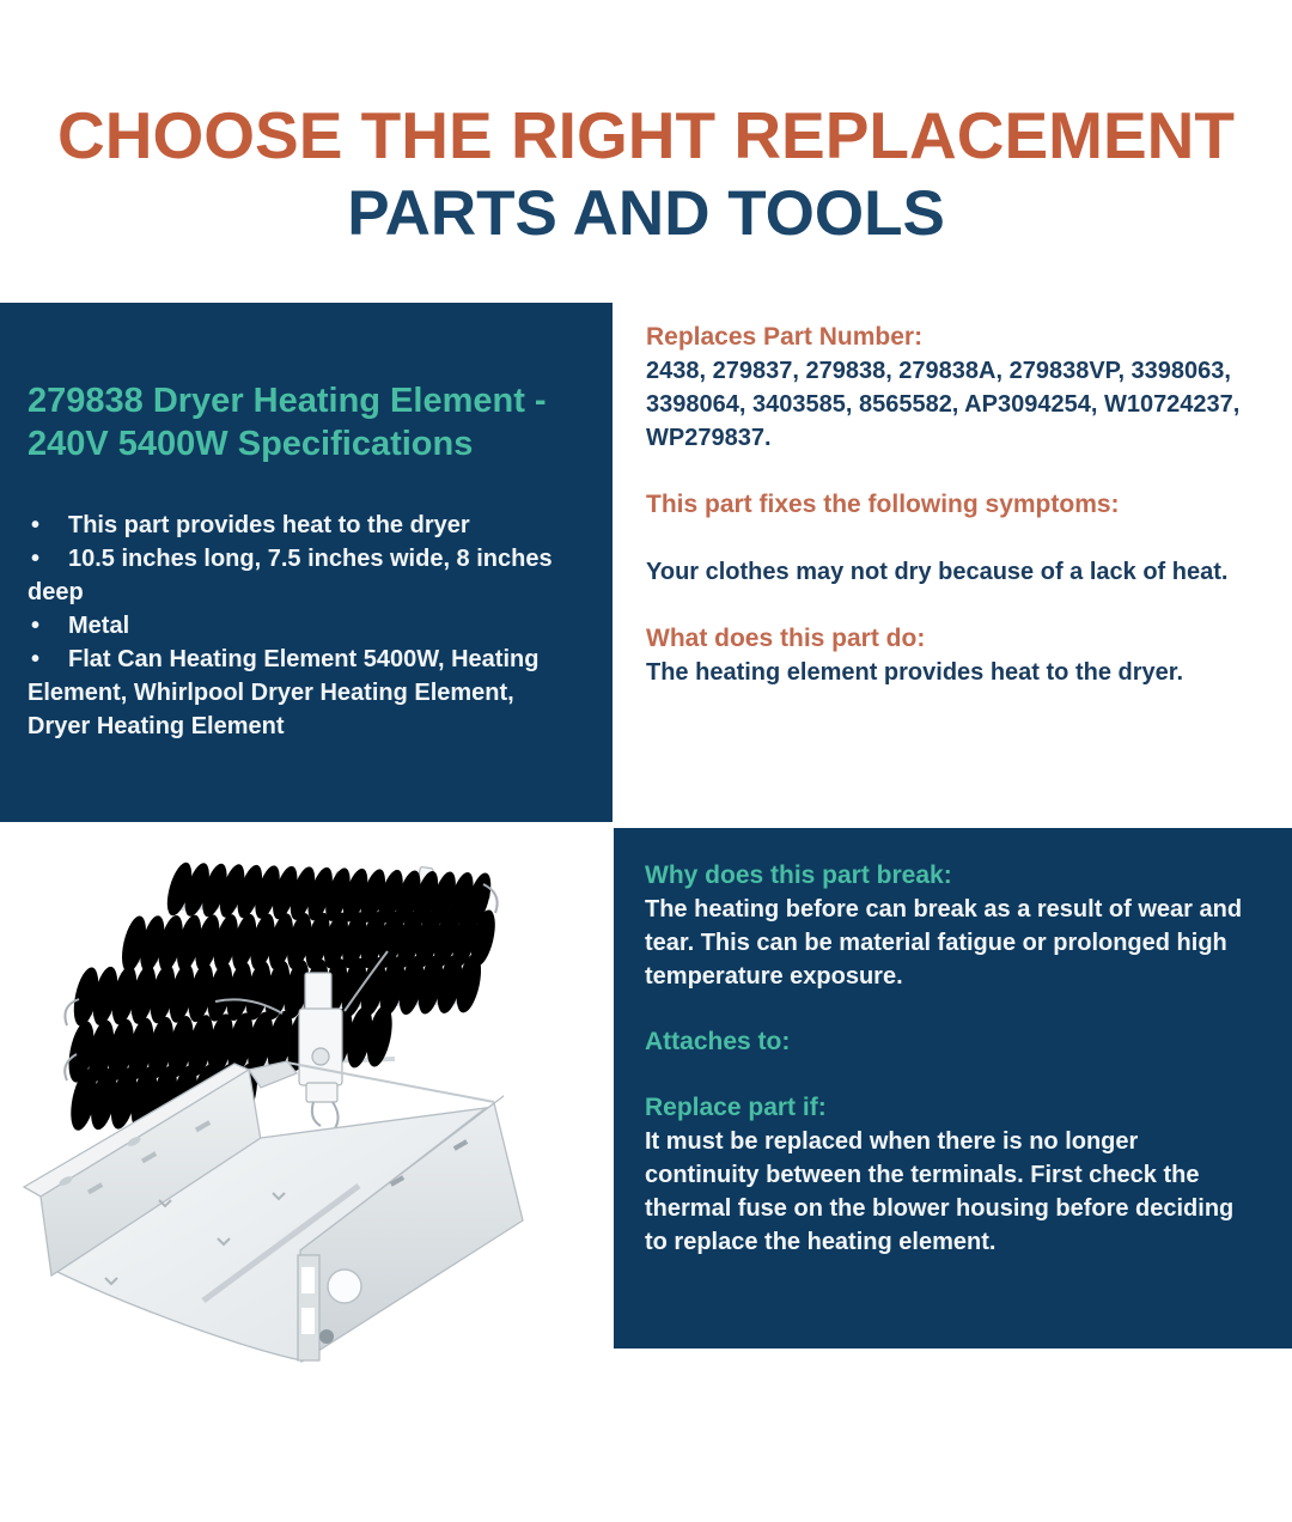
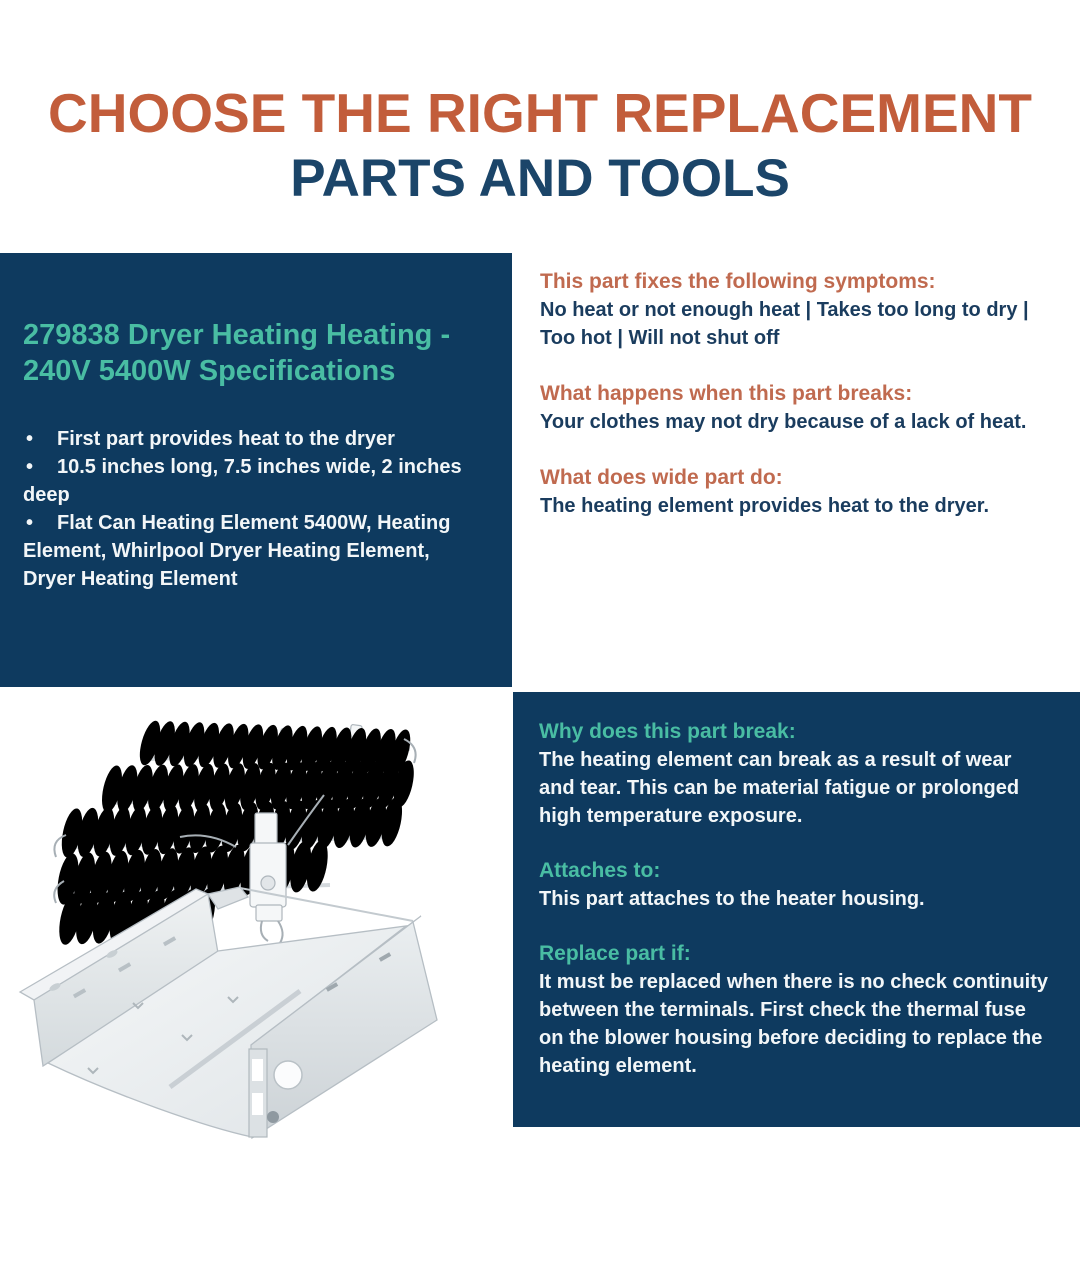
  CHOOSE THE RIGHT REPLACEMENT
  PARTS AND TOOLS
- 279838 Dryer Heating Element -
+ 279838 Dryer Heating Heating -
  240V 5400W Specifications
- • This part provides heat to the dryer
+ • First part provides heat to the dryer
- • 10.5 inches long, 7.5 inches wide, 8 inches deep
+ • 10.5 inches long, 7.5 inches wide, 2 inches deep
- • Metal
  • Flat Can Heating Element 5400W, Heating Element, Whirlpool Dryer Heating Element, Dryer Heating Element
- Replaces Part Number:
- 2438, 279837, 279838, 279838A, 279838VP, 3398063, 3398064, 3403585, 8565582, AP3094254, W10724237, WP279837.
  This part fixes the following symptoms:
+ No heat or not enough heat | Takes too long to dry | Too hot | Will not shut off
+ What happens when this part breaks:
  Your clothes may not dry because of a lack of heat.
- What does this part do:
+ What does wide part do:
  The heating element provides heat to the dryer.
  Why does this part break:
- The heating before can break as a result of wear and tear. This can be material fatigue or prolonged high temperature exposure.
+ The heating element can break as a result of wear and tear. This can be material fatigue or prolonged high temperature exposure.
  Attaches to:
+ This part attaches to the heater housing.
  Replace part if:
- It must be replaced when there is no longer continuity between the terminals. First check the thermal fuse on the blower housing before deciding to replace the heating element.
+ It must be replaced when there is no check continuity between the terminals. First check the thermal fuse on the blower housing before deciding to replace the heating element.
